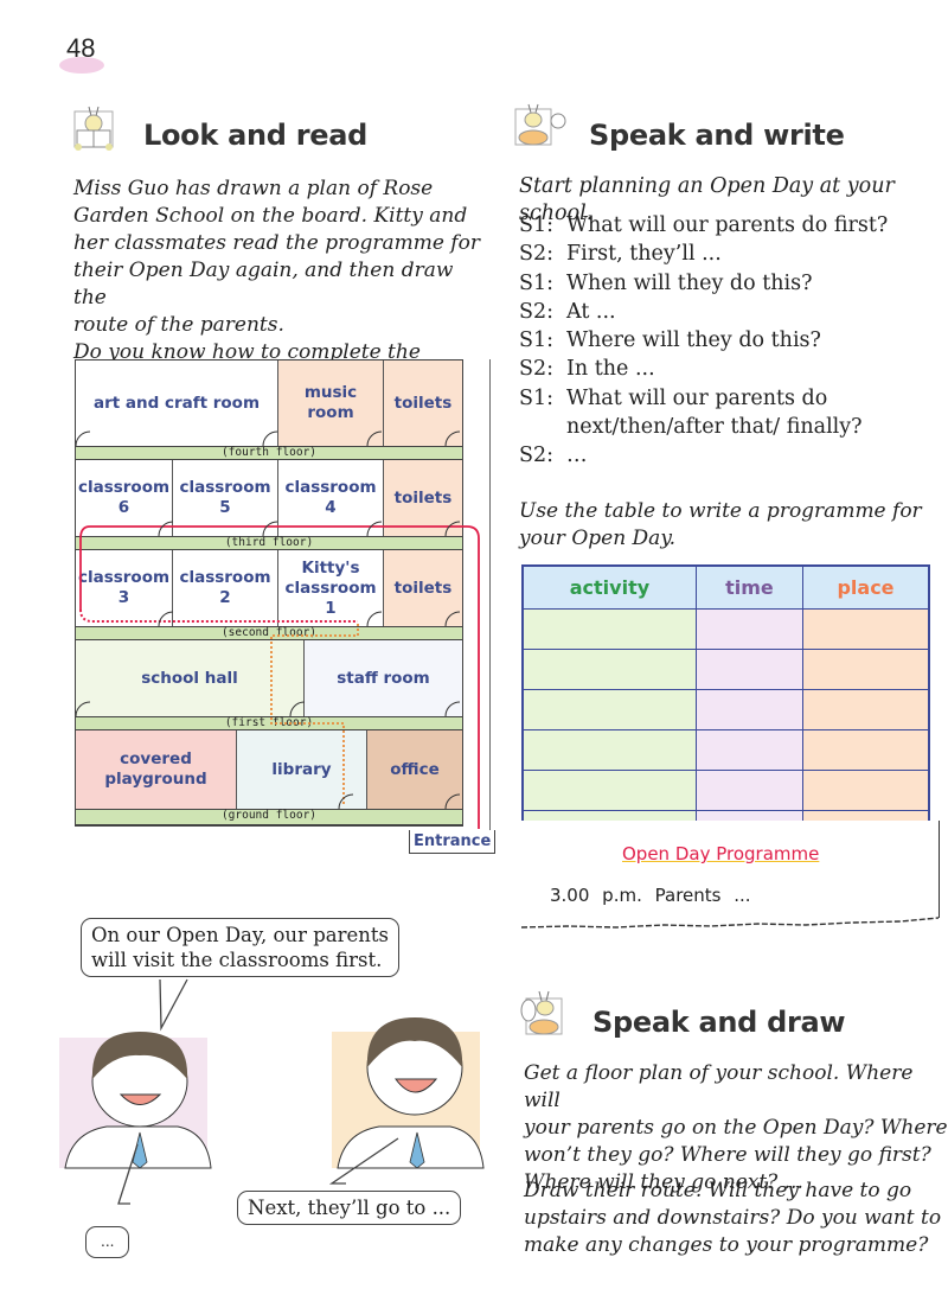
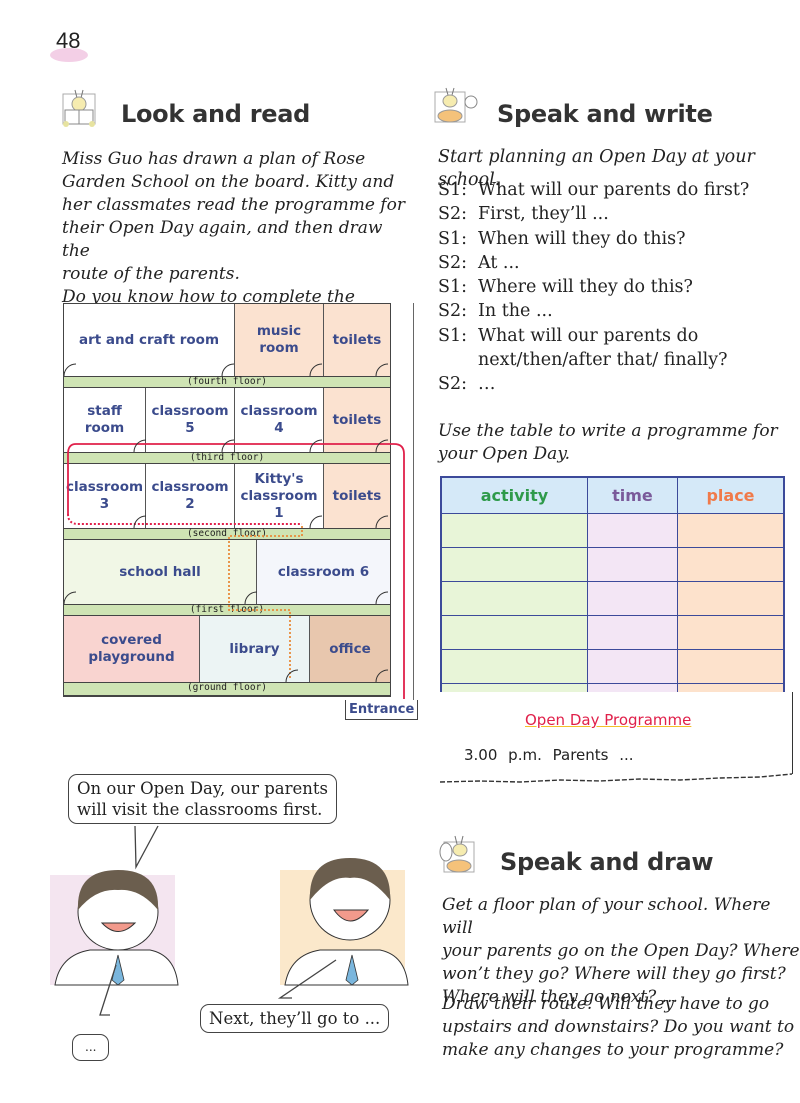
  48
  Look and read
  Miss Guo has drawn a plan of Rose
  Garden School on the board. Kitty and
  her classmates read the programme for
  their Open Day again, and then draw the
  route of the parents.
  Do you know how to complete the
  art and craft room
  music room
  toilets
  (fourth floor)
- classroom 6
+ staff room
  classroom 5
  classroom 4
  toilets
  (third floor)
  classroom 3
  classroom 2
  Kitty's classroom 1
  toilets
  (second floor)
  school hall
- staff room
+ classroom 6
  covered playground
  library
  office
  (ground floor)
  Entrance
  Speak and write
  Start planning an Open Day at your school.
  S1:
  What will our parents do first?
  S2:
  First, they’ll ...
  S1:
  When will they do this?
  S2:
  At ...
  S1:
  Where will they do this?
  S2:
  In the ...
  S1:
  What will our parents do
  next/then/after that/ finally?
  S2:
  …
  Use the table to write a programme for
  your Open Day.
  activity	time	place
  Open Day Programme
  3.00 p.m. Parents ...
  On our Open Day, our parents
  will visit the classrooms first.
  Next, they’ll go to ...
  ...
  Speak and draw
  Get a floor plan of your school. Where will
  your parents go on the Open Day? Where
  won’t they go? Where will they go first?
  Where will they go next? ...
  Draw their route. Will they have to go
  upstairs and downstairs? Do you want to
  make any changes to your programme?
